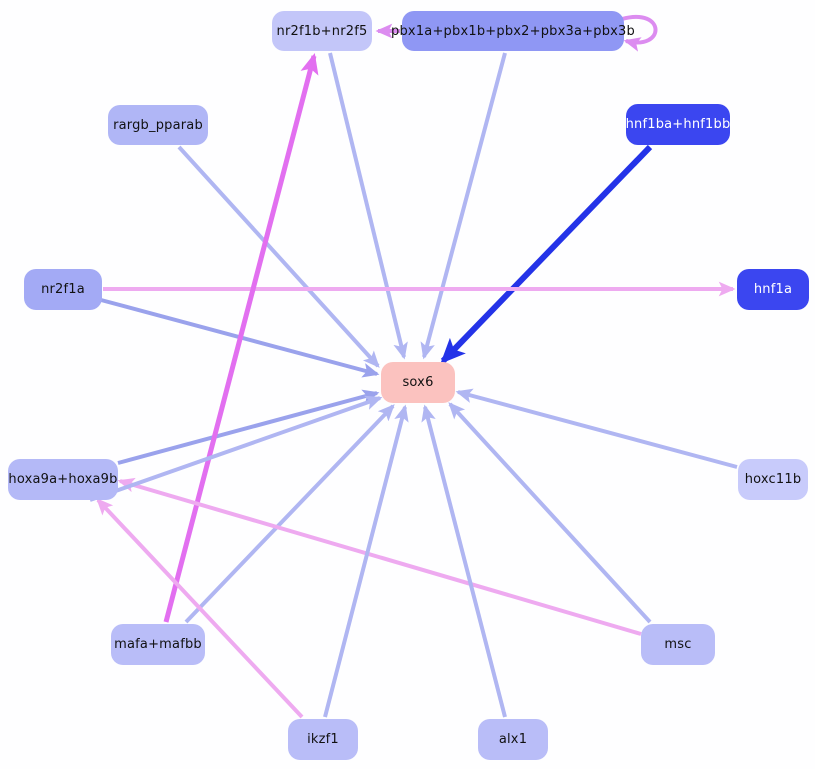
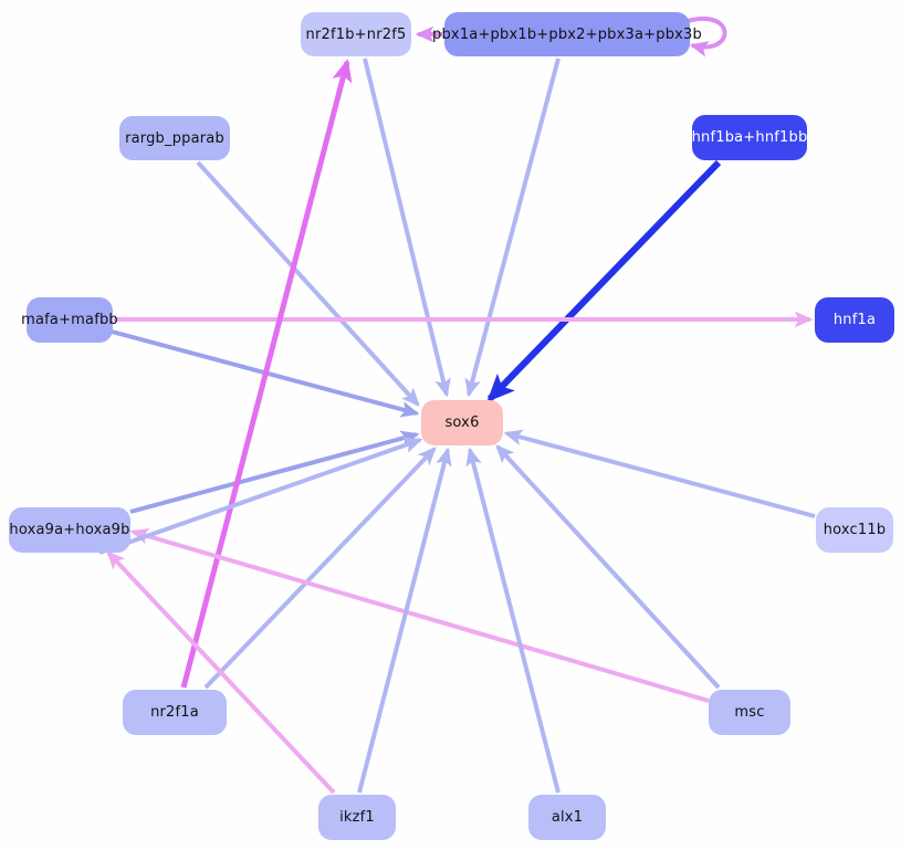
  nr2f1b+nr2f5
  pbx1a+pbx1b+pbx2+pbx3a+pbx3b
  rargb_pparab
  hnf1ba+hnf1bb
- nr2f1a
+ mafa+mafbb
  hnf1a
  sox6
  hoxa9a+hoxa9b
  hoxc11b
- mafa+mafbb
+ nr2f1a
  msc
  ikzf1
  alx1
